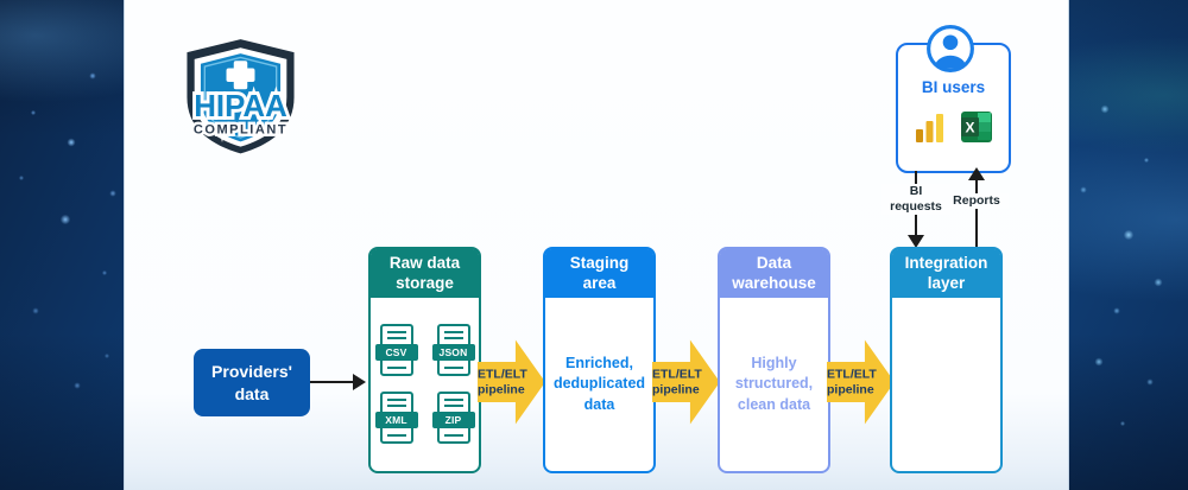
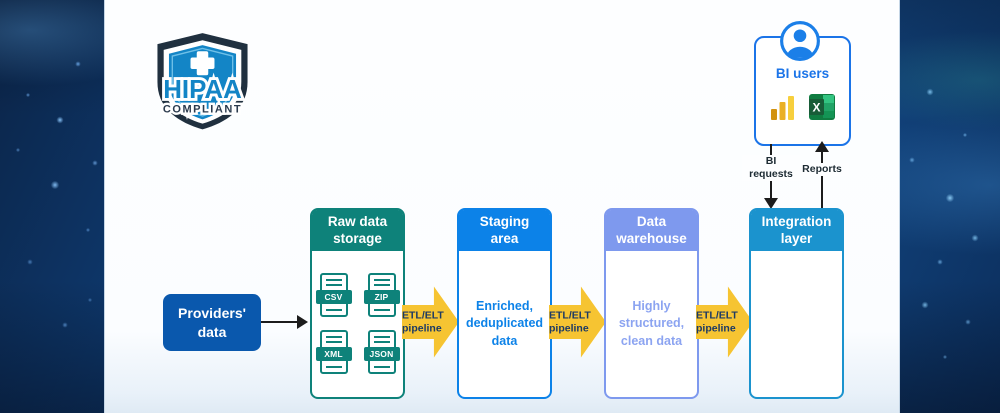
  HIPAA
  COMPLIANT
  BI users
  X
  BI
  requests
  Reports
  Providers'
  data
  Raw data
  storage
  CSV
- JSON
+ ZIP
  XML
- ZIP
+ JSON
  ETL/ELT
  pipeline
  Staging
  area
  Enriched,
  deduplicated
  data
  ETL/ELT
  pipeline
  Data
  warehouse
  Highly
  structured,
  clean data
  ETL/ELT
  pipeline
  Integration
  layer
